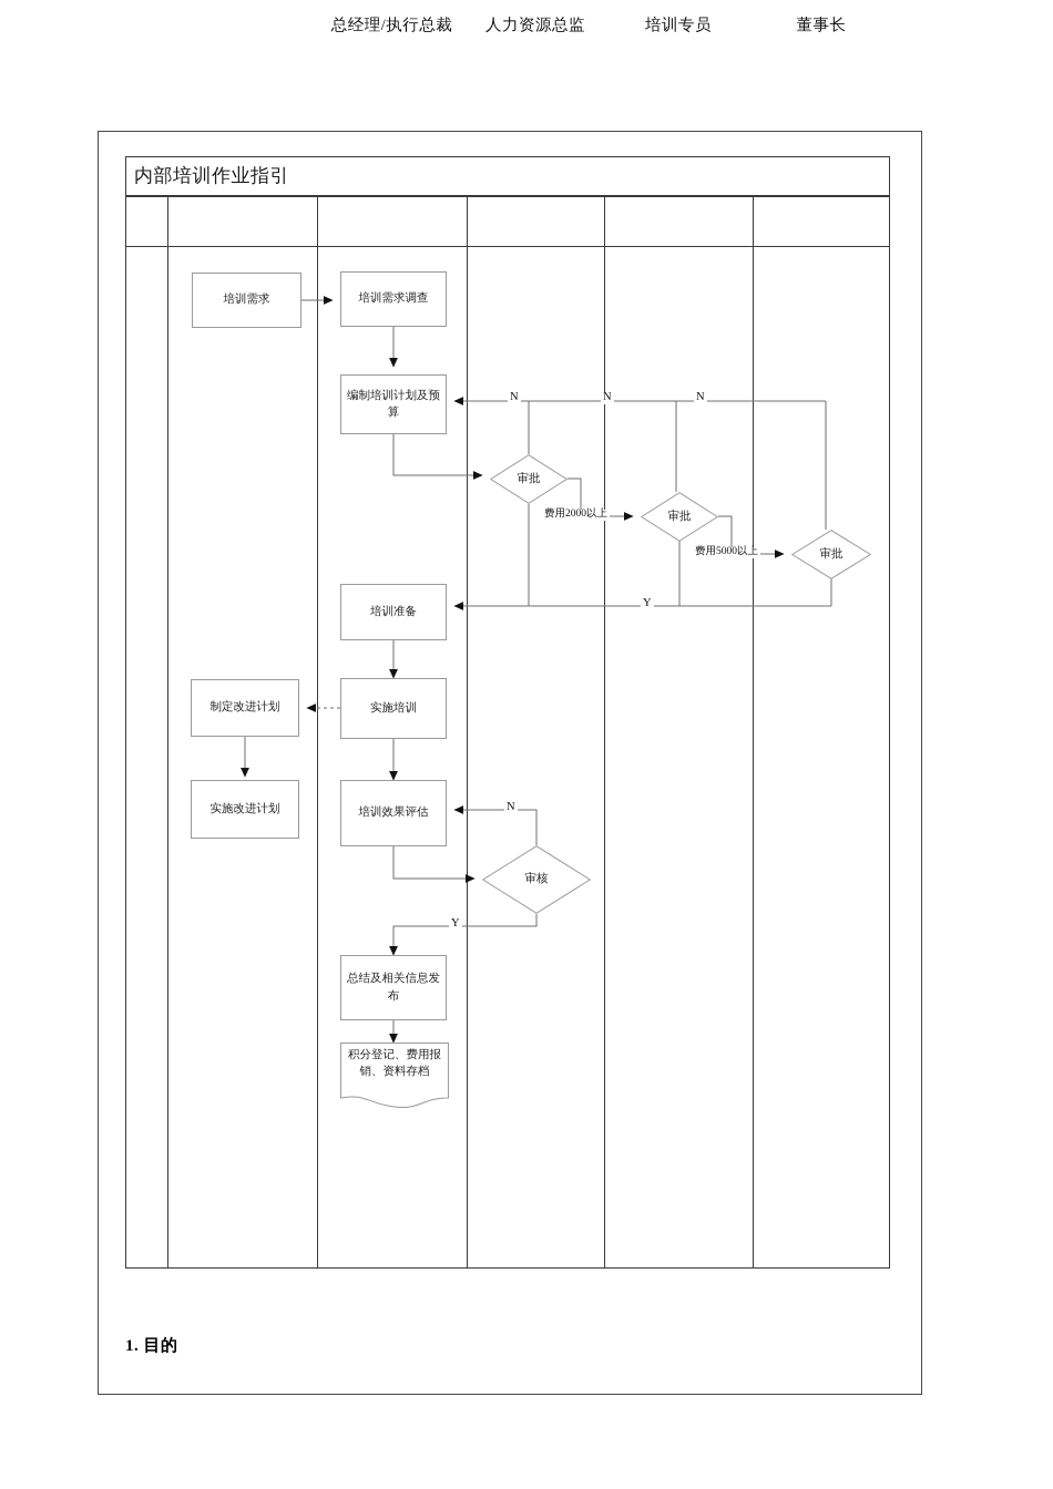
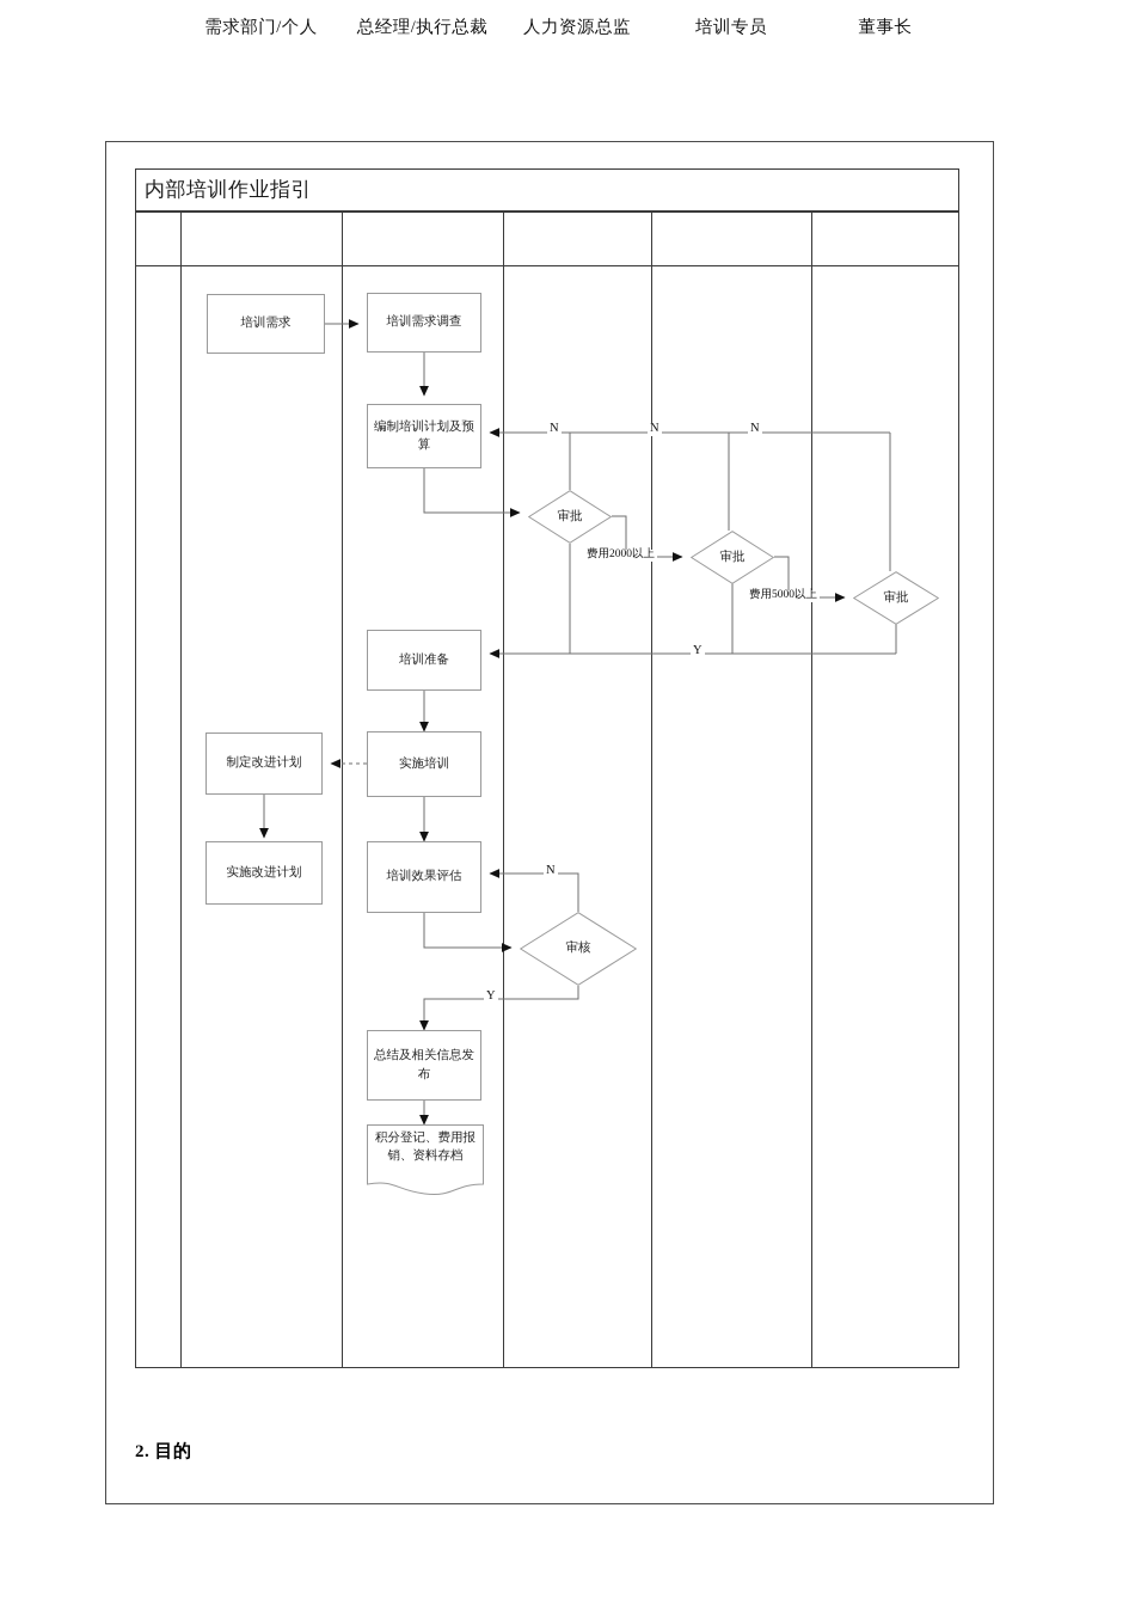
  内部培训作业指引
+ 需求部门/个人
  总经理/执行总裁
  人力资源总监
  培训专员
  董事长
  培训需求
  培训需求调查
  编制培训计划及预算
  审批
  审批
  审批
  培训准备
  实施培训
  制定改进计划
  实施改进计划
  培训效果评估
  审核
  总结及相关信息发布
  积分登记、费用报销、资料存档
  N
  N
  N
  费用2000以上
  费用5000以上
  Y
  N
  Y
- 1. 目的
+ 2. 目的
